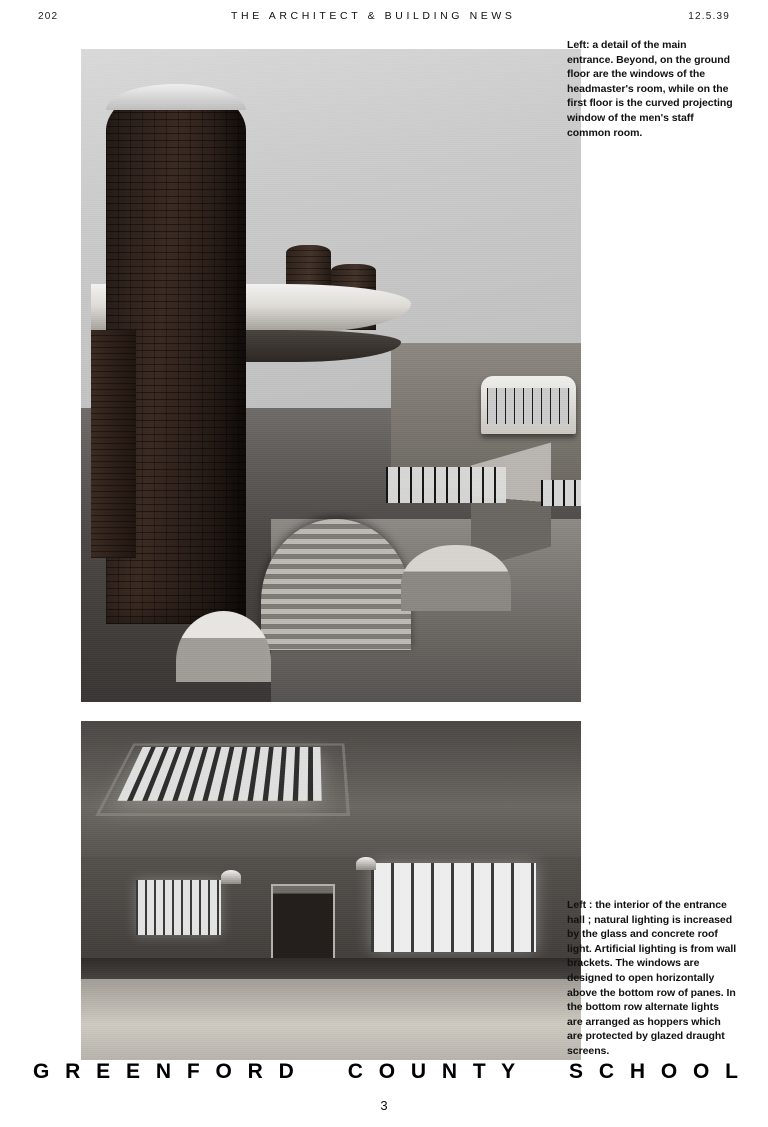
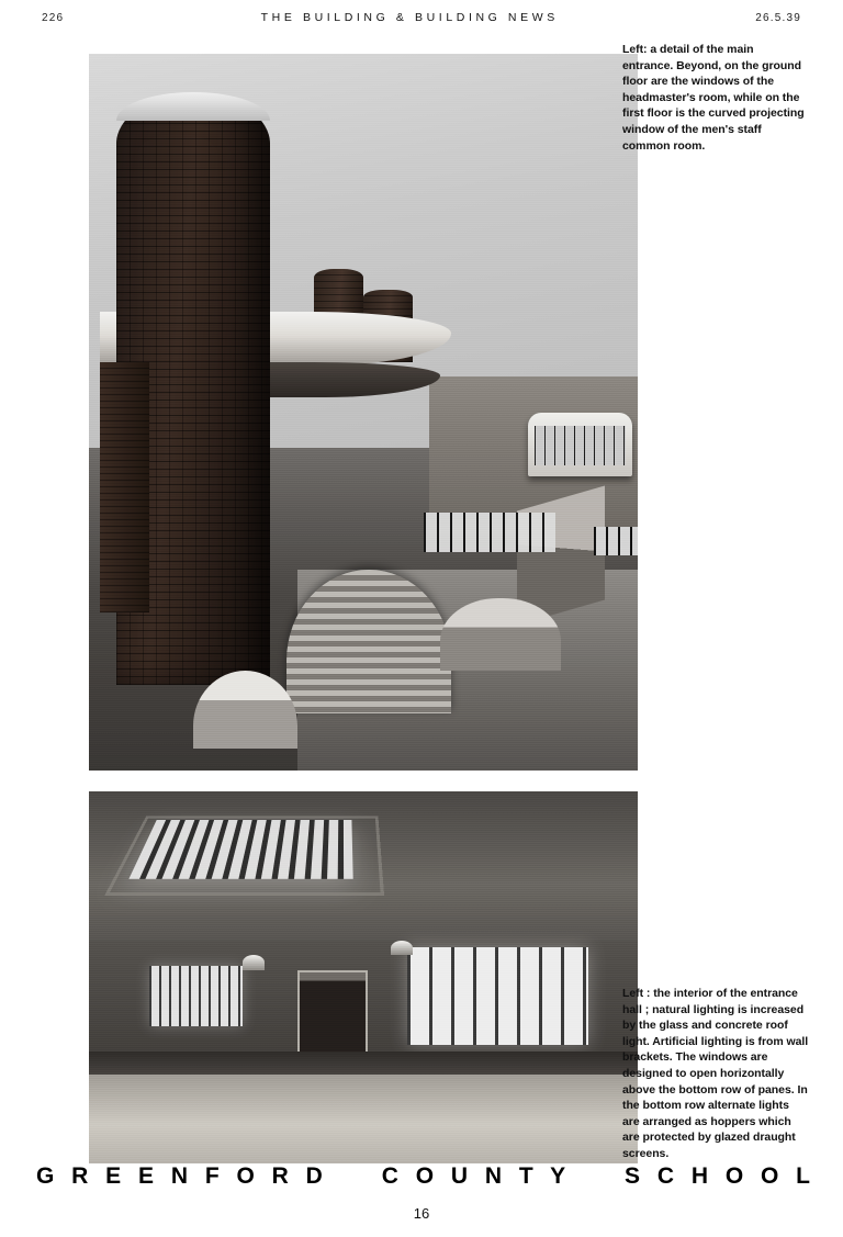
- 202
+ 226
- THE ARCHITECT & BUILDING NEWS
+ THE BUILDING & BUILDING NEWS
- 12.5.39
+ 26.5.39
  Left: a detail of the main entrance. Beyond, on the ground floor are the windows of the headmaster's room, while on the first floor is the curved projecting window of the men's staff common room.
  Left : the interior of the entrance hall ; natural lighting is increased by the glass and concrete roof light. Artificial lighting is from wall brackets. The windows are designed to open horizontally above the bottom row of panes. In the bottom row alternate lights are arranged as hoppers which are protected by glazed draught screens.
  G R E E N F O R D
  C O U N T Y
  S C H O O L
- 3
+ 16
